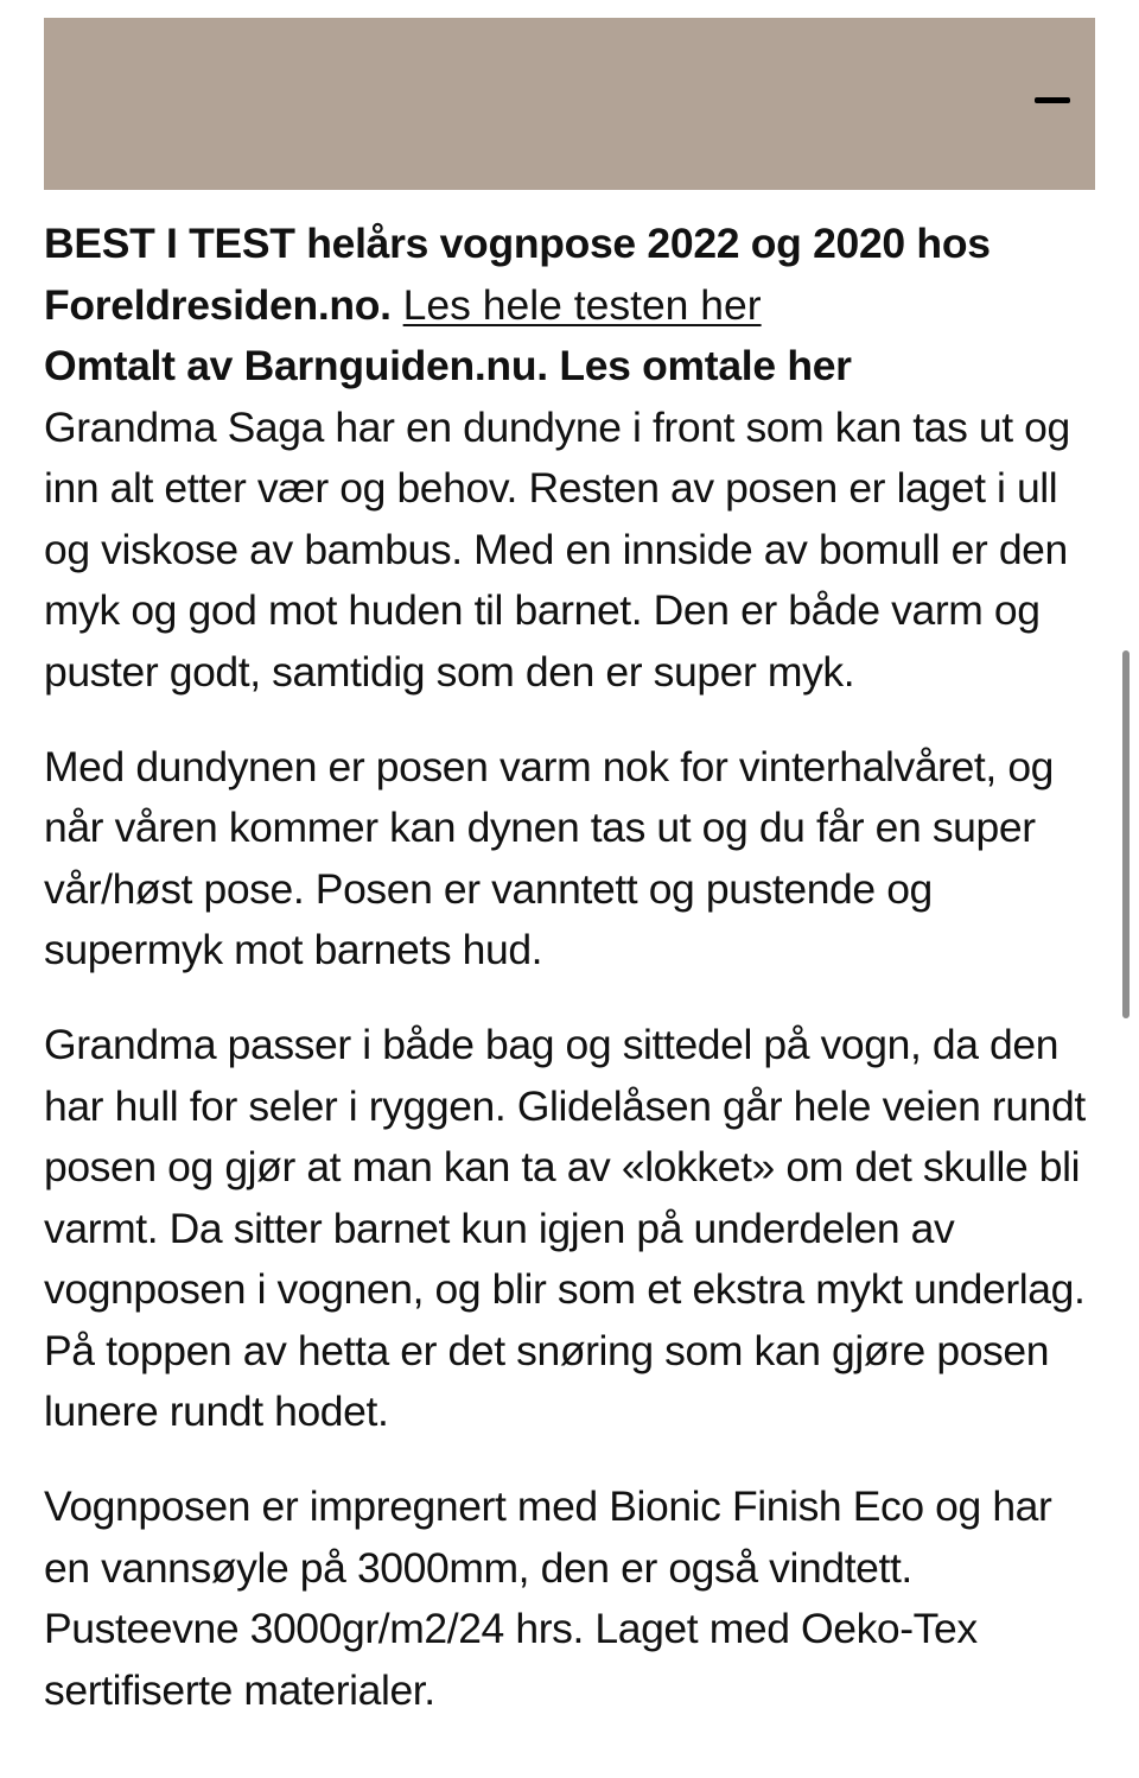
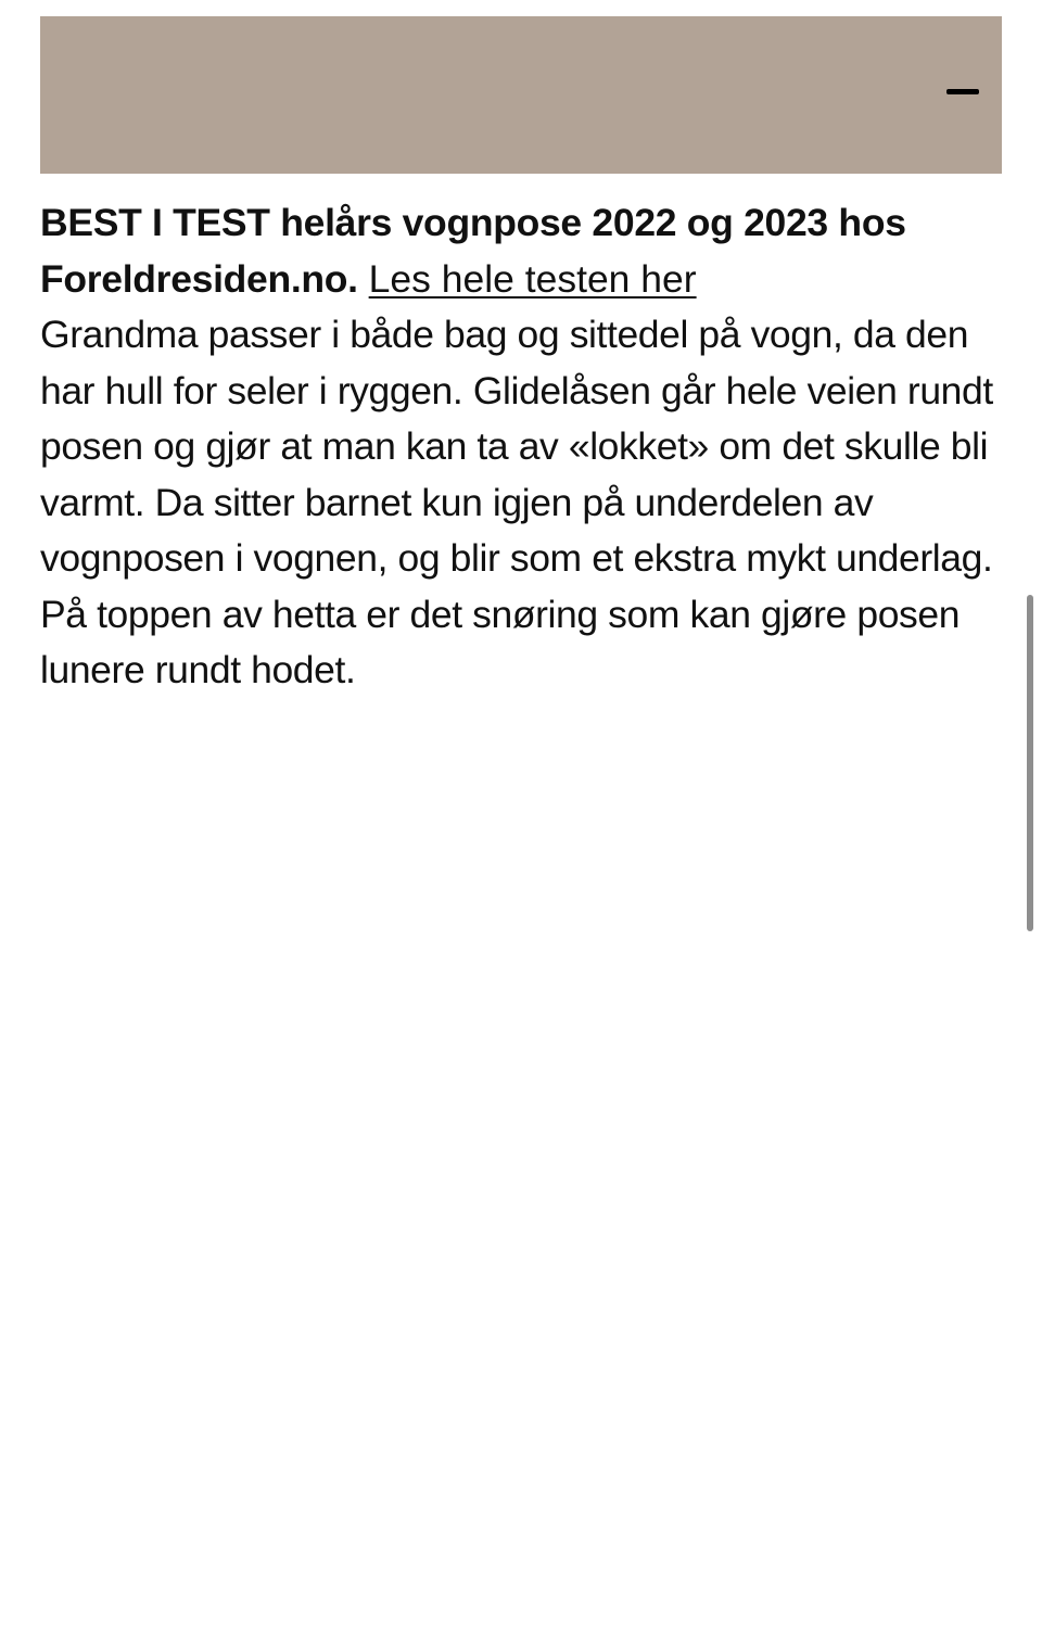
- BEST I TEST helårs vognpose 2022 og 2020 hos Foreldresiden.no. Les hele testen her
+ BEST I TEST helårs vognpose 2022 og 2023 hos Foreldresiden.no. Les hele testen her
- Omtalt av Barnguiden.nu. Les omtale her
- Grandma Saga har en dundyne i front som kan tas ut og inn alt etter vær og behov. Resten av posen er laget i ull og viskose av bambus. Med en innside av bomull er den myk og god mot huden til barnet. Den er både varm og puster godt, samtidig som den er super myk.
- Med dundynen er posen varm nok for vinterhalvåret, og når våren kommer kan dynen tas ut og du får en super vår/høst pose. Posen er vanntett og pustende og supermyk mot barnets hud.
  Grandma passer i både bag og sittedel på vogn, da den har hull for seler i ryggen. Glidelåsen går hele veien rundt posen og gjør at man kan ta av «lokket» om det skulle bli varmt. Da sitter barnet kun igjen på underdelen av vognposen i vognen, og blir som et ekstra mykt underlag. På toppen av hetta er det snøring som kan gjøre posen lunere rundt hodet.
- Vognposen er impregnert med Bionic Finish Eco og har en vannsøyle på 3000mm, den er også vindtett. Pusteevne 3000gr/m2/24 hrs. Laget med Oeko-Tex sertifiserte materialer.
